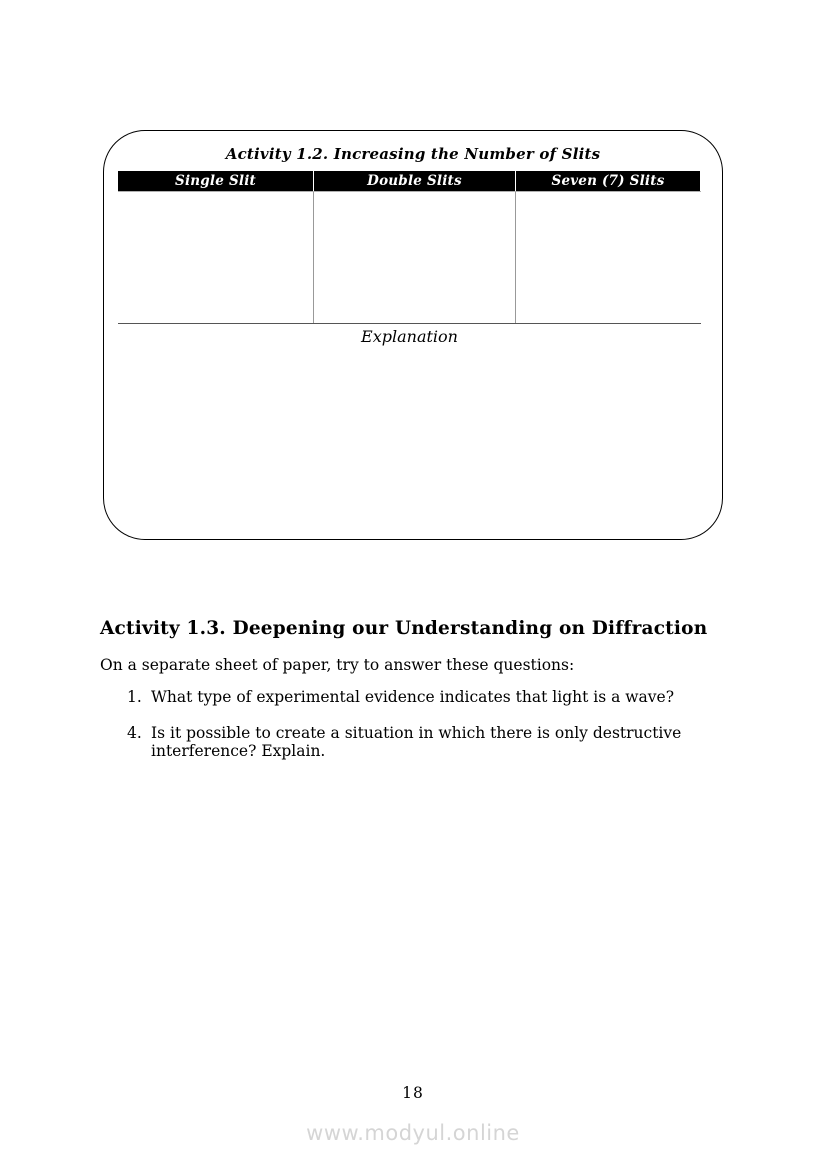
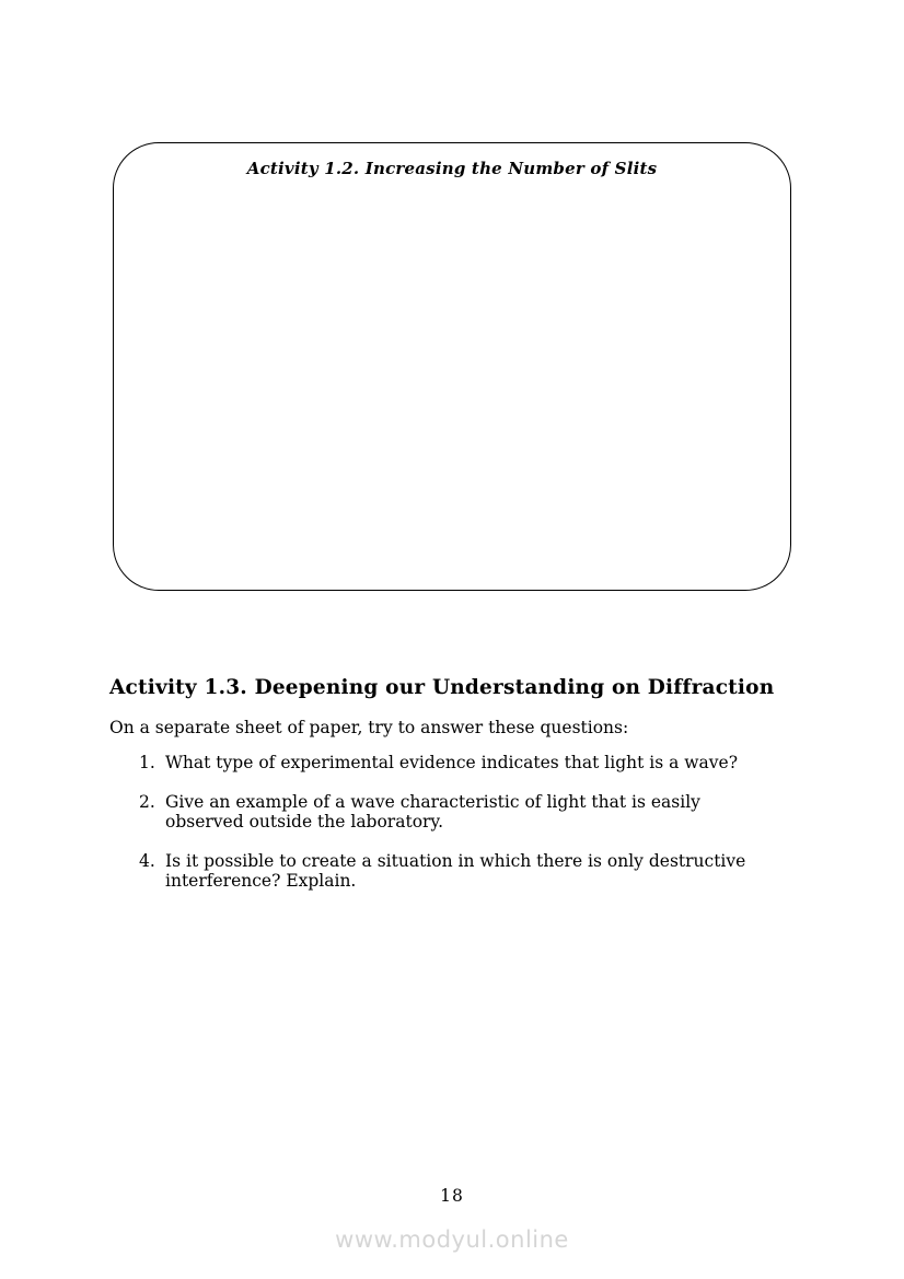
  Activity 1.2. Increasing the Number of Slits
- Single Slit
- Double Slits
- Seven (7) Slits
- Explanation
  Activity 1.3. Deepening our Understanding on Diffraction
  On a separate sheet of paper, try to answer these questions:
  1.
  What type of experimental evidence indicates that light is a wave?
+ 2.
+ Give an example of a wave characteristic of light that is easily observed outside the laboratory.
  4.
  Is it possible to create a situation in which there is only destructive interference? Explain.
  18
  www.modyul.online
